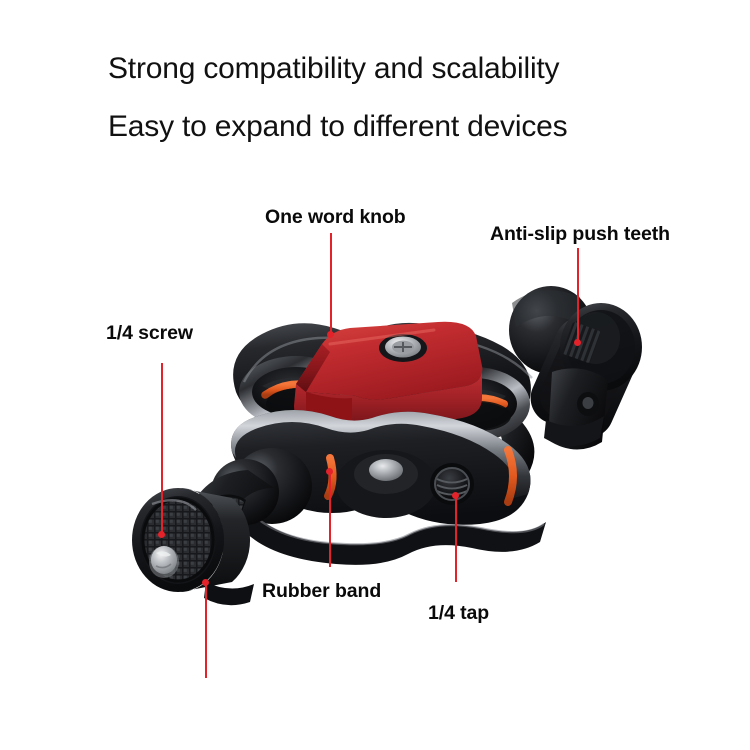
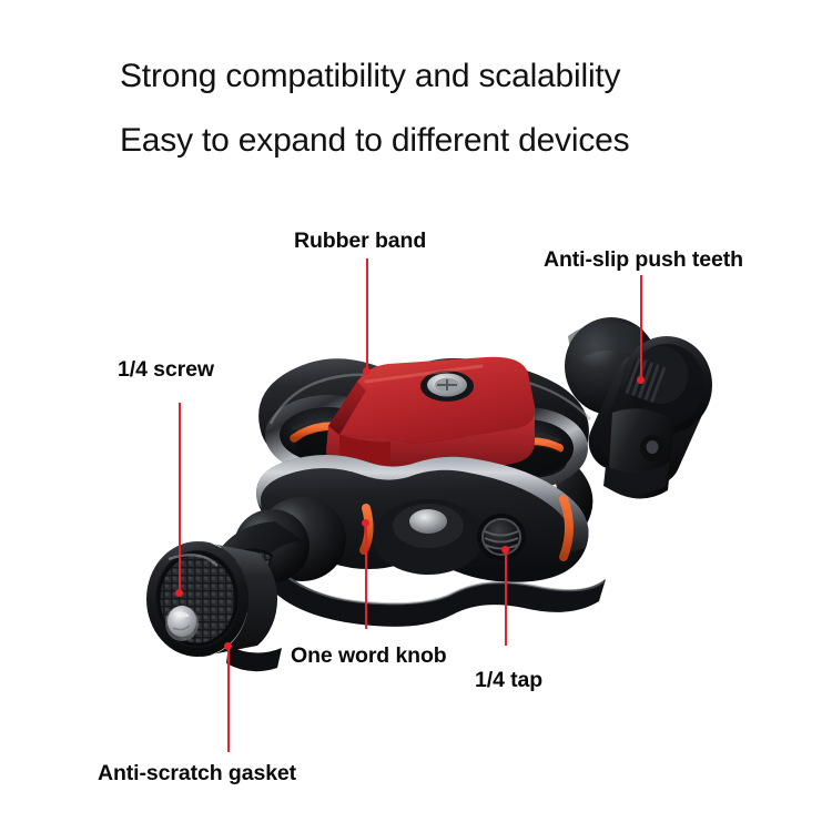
  Strong compatibility and scalability
  Easy to expand to different devices
- One word knob
+ Rubber band
  Anti-slip push teeth
  1/4 screw
- Rubber band
+ One word knob
  1/4 tap
+ Anti-scratch gasket
